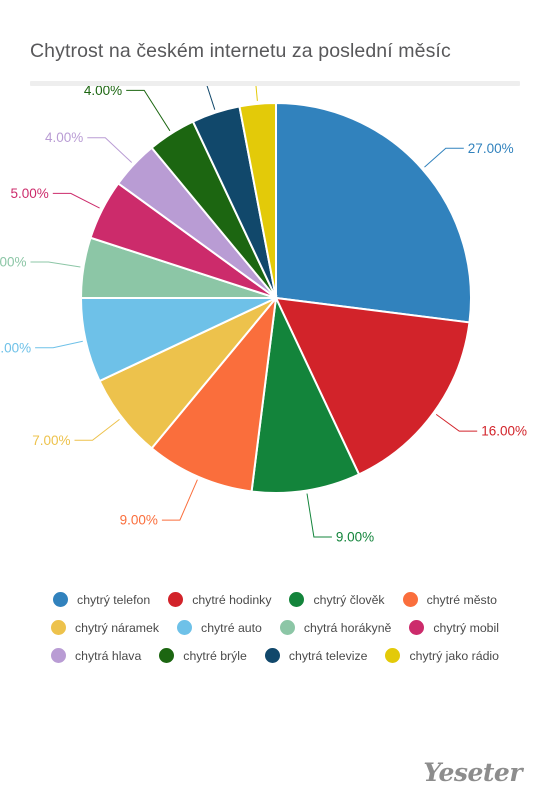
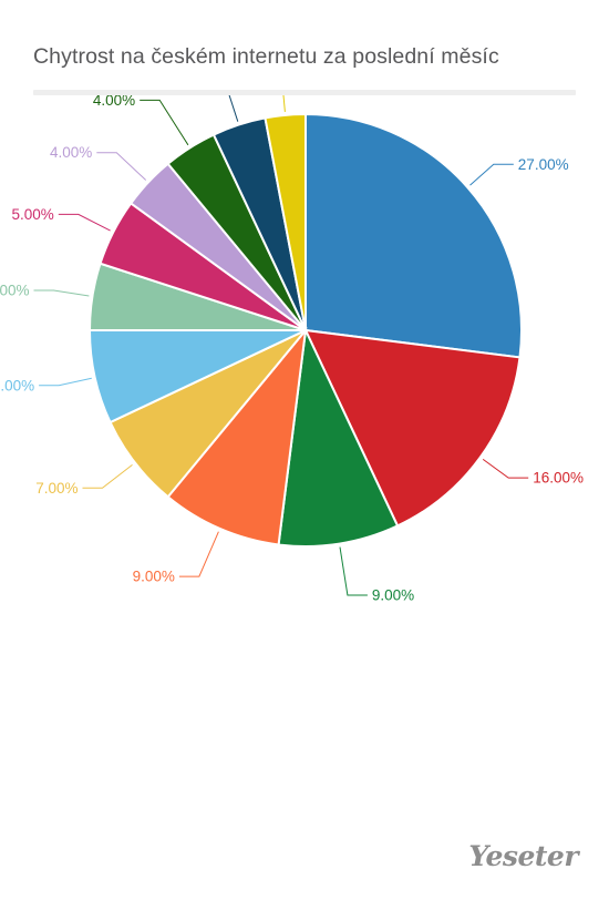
  Chytrost na českém internetu za poslední měsíc
  27.00%
  16.00%
  9.00%
  9.00%
  7.00%
  .00%
  5.00%
  4.00%
  4.00%
- chytrý telefon
- chytré hodinky
- chytrý člověk
- chytré město
- chytrý náramek
- chytré auto
- chytrá horákyně
- chytrý mobil
- chytrá hlava
- chytré brýle
- chytrá televize
- chytrý jako rádio
  Yeseter
